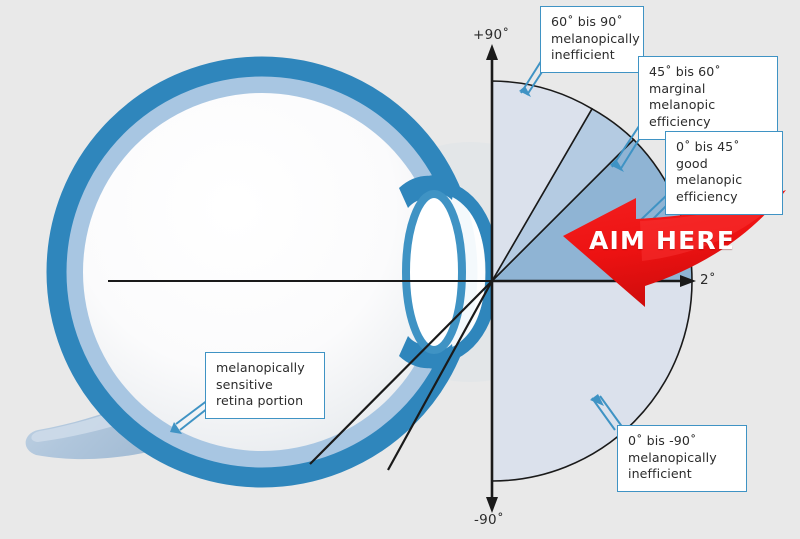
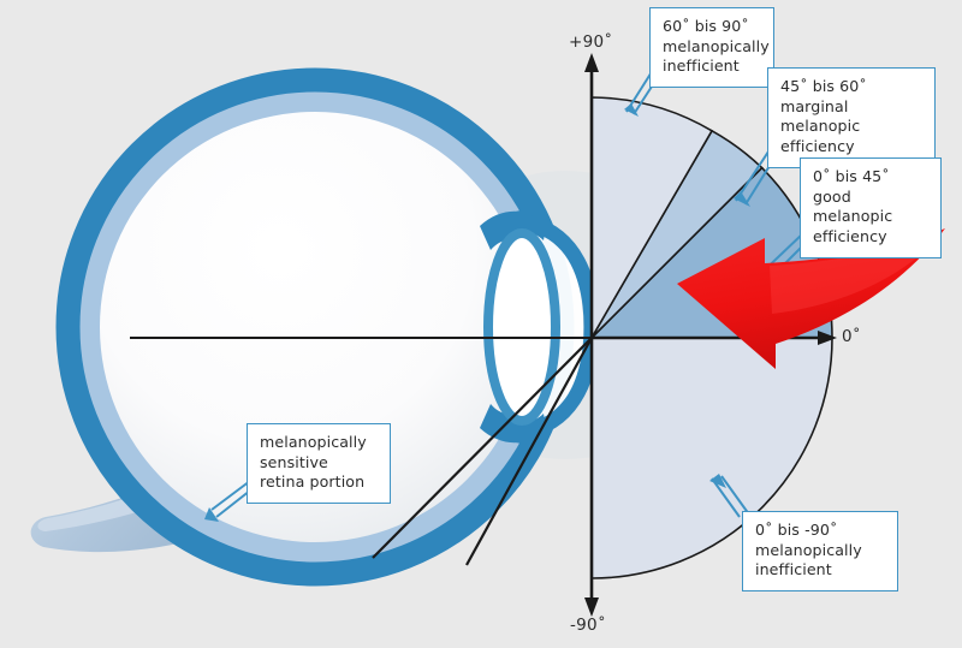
  +90˚
  -90˚
- 2˚
+ 0˚
  60˚ bis 90˚
  melanopically
  inefficient
  45˚ bis 60˚
  marginal melanopic
  efficiency
  0˚ bis 45˚
  good melanopic
  efficiency
  0˚ bis -90˚
  melanopically
  inefficient
  melanopically
  sensitive
  retina portion
- AIM HERE
